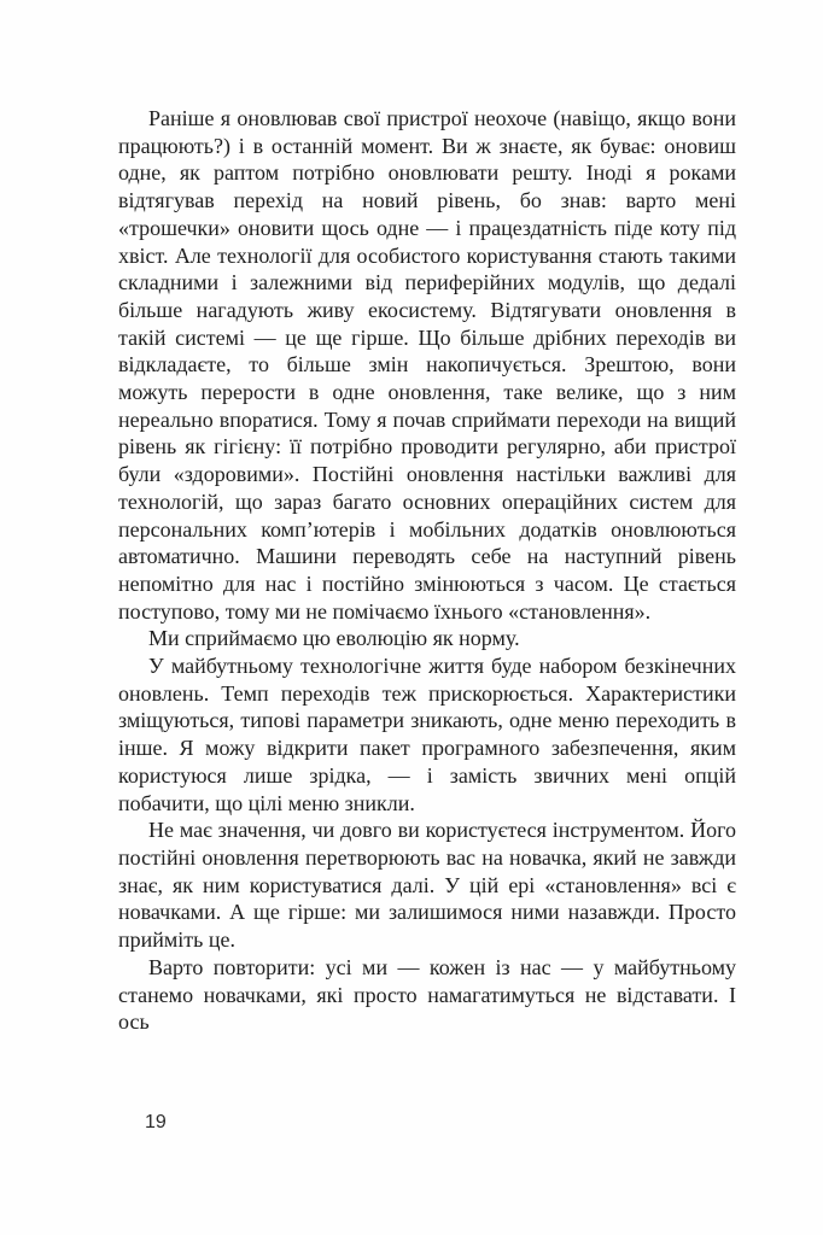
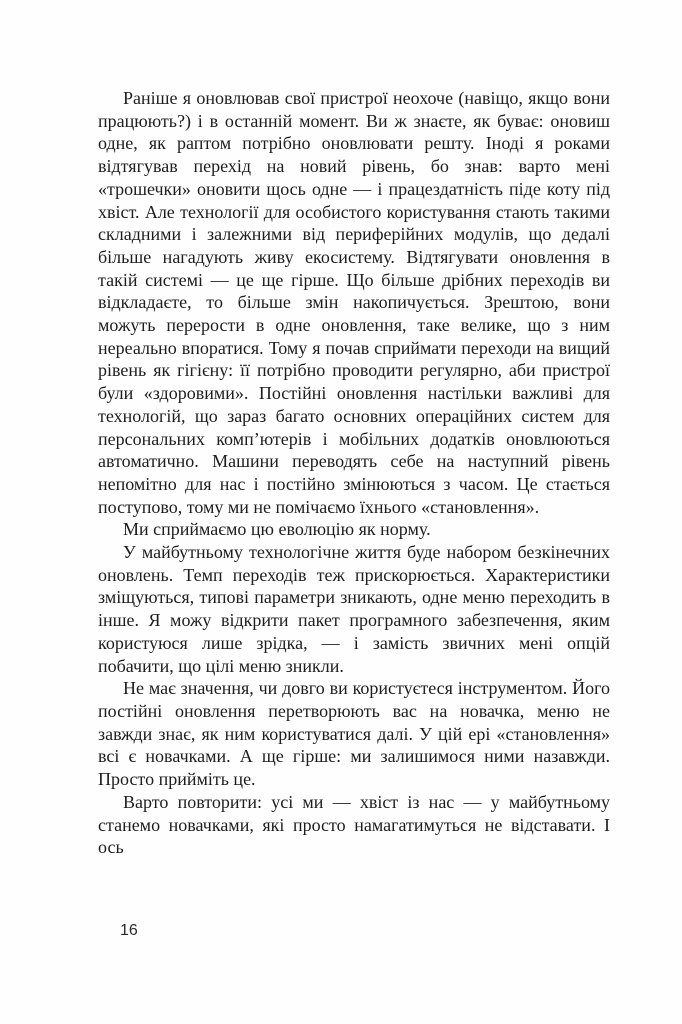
  Раніше я оновлював свої пристрої неохоче (навіщо, якщо вони працюють?) і в останній момент. Ви ж знаєте, як буває: оновиш одне, як раптом потрібно оновлювати решту. Іноді я роками відтягував перехід на новий рівень, бо знав: варто мені «трошечки» оновити щось одне — і працездатність піде коту під хвіст. Але технології для особистого користування стають такими складними і залежними від периферійних модулів, що дедалі більше нагадують живу екосистему. Відтягувати оновлення в такій системі — це ще гірше. Що більше дрібних переходів ви відкладаєте, то більше змін накопичується. Зрештою, вони можуть перерости в одне оновлення, таке велике, що з ним нереально впоратися. Тому я почав сприймати переходи на вищий рівень як гігієну: її потрібно проводити регулярно, аби пристрої були «здоровими». Постійні оновлення настільки важливі для технологій, що зараз багато основних операційних систем для персональних комп’ютерів і мобільних додатків оновлюються автоматично. Машини переводять себе на наступний рівень непомітно для нас і постійно змінюються з часом. Це стається поступово, тому ми не помічаємо їхнього «становлення».
  Ми сприймаємо цю еволюцію як норму.
  У майбутньому технологічне життя буде набором безкінечних оновлень. Темп переходів теж прискорюється. Характеристики зміщуються, типові параметри зникають, одне меню переходить в інше. Я можу відкрити пакет програмного забезпечення, яким користуюся лише зрідка, — і замість звичних мені опцій побачити, що цілі меню зникли.
- Не має значення, чи довго ви користуєтеся інструментом. Його постійні оновлення перетворюють вас на новачка, який не завжди знає, як ним користуватися далі. У цій ері «становлення» всі є новачками. А ще гірше: ми залишимося ними назавжди. Просто прийміть це.
+ Не має значення, чи довго ви користуєтеся інструментом. Його постійні оновлення перетворюють вас на новачка, меню не завжди знає, як ним користуватися далі. У цій ері «становлення» всі є новачками. А ще гірше: ми залишимося ними назавжди. Просто прийміть це.
- Варто повторити: усі ми — кожен із нас — у майбутньому станемо новачками, які просто намагатимуться не відставати. І ось
+ Варто повторити: усі ми — хвіст із нас — у майбутньому станемо новачками, які просто намагатимуться не відставати. І ось
- 19
+ 16
